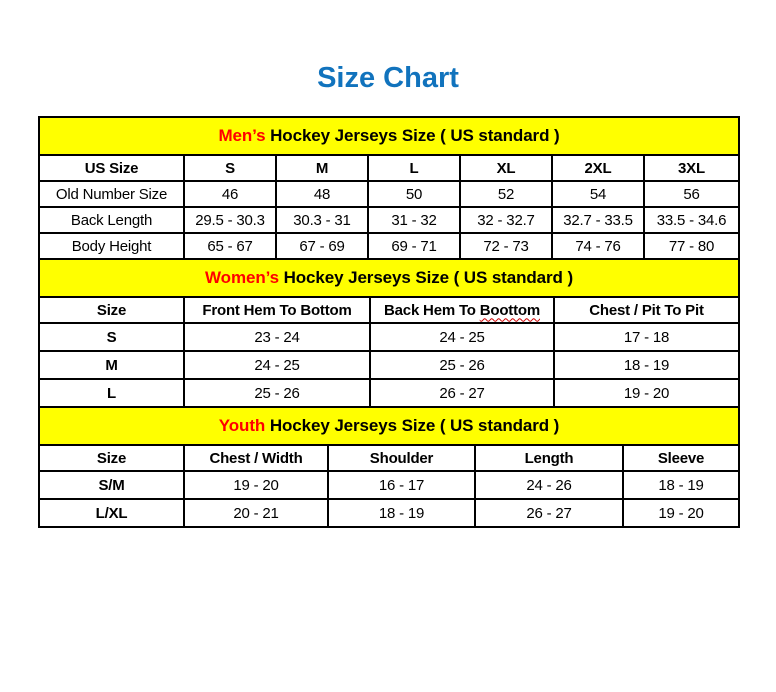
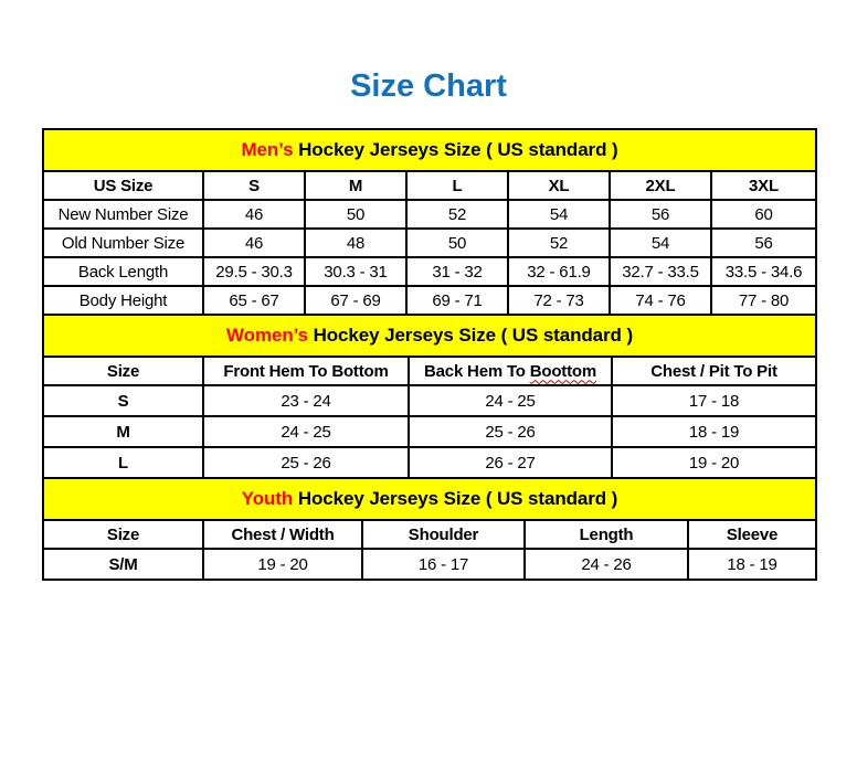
  Size Chart
  Men’s Hockey Jerseys Size ( US standard )
  US Size	S	M	L	XL	2XL	3XL
+ New Number Size	46	50	52	54	56	60
  Old Number Size	46	48	50	52	54	56
- Back Length	29.5 - 30.3	30.3 - 31	31 - 32	32 - 32.7	32.7 - 33.5	33.5 - 34.6
+ Back Length	29.5 - 30.3	30.3 - 31	31 - 32	32 - 61.9	32.7 - 33.5	33.5 - 34.6
  Body Height	65 - 67	67 - 69	69 - 71	72 - 73	74 - 76	77 - 80
  Women’s Hockey Jerseys Size ( US standard )
  Size	Front Hem To Bottom	Back Hem To Boottom	Chest / Pit To Pit
  S	23 - 24	24 - 25	17 - 18
  M	24 - 25	25 - 26	18 - 19
  L	25 - 26	26 - 27	19 - 20
  Youth Hockey Jerseys Size ( US standard )
  Size	Chest / Width	Shoulder	Length	Sleeve
  S/M	19 - 20	16 - 17	24 - 26	18 - 19
- L/XL	20 - 21	18 - 19	26 - 27	19 - 20
